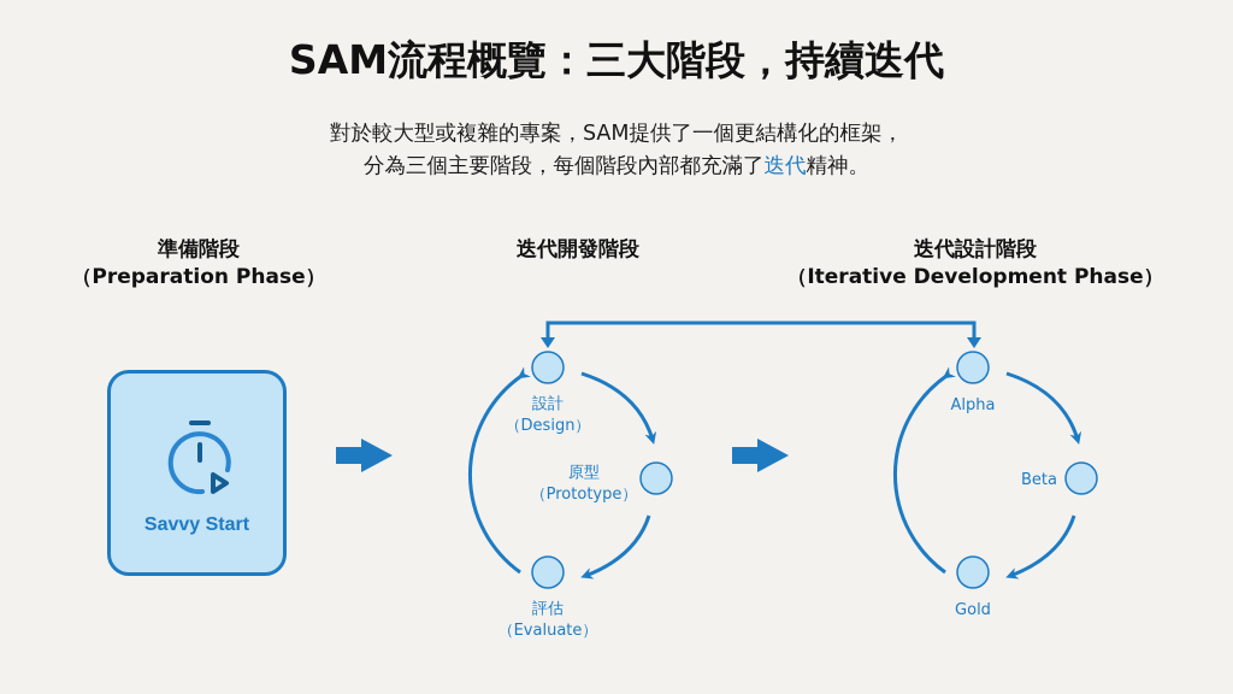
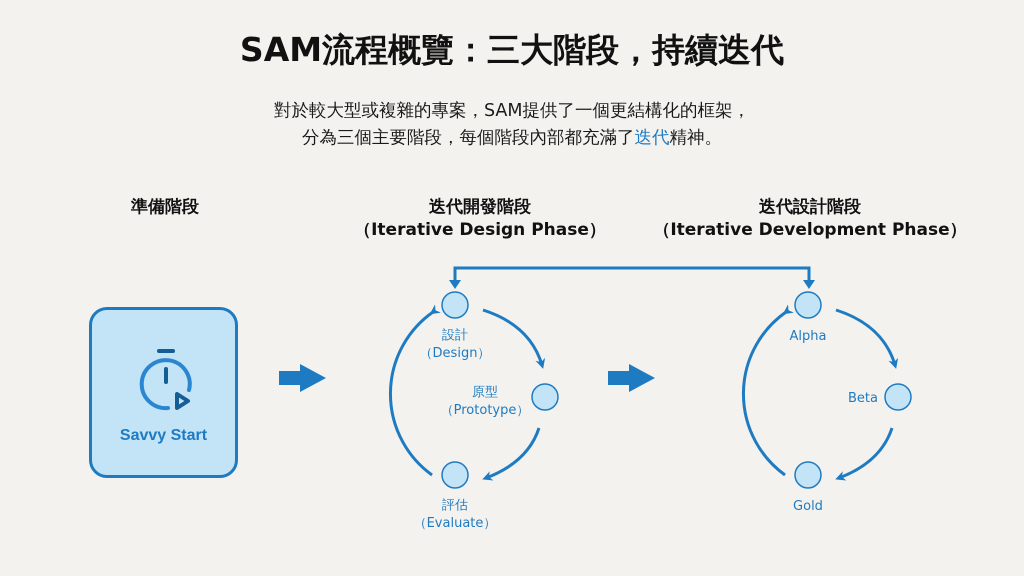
  SAM流程概覽：三大階段，持續迭代
  對於較大型或複雜的專案，SAM提供了一個更結構化的框架，
  分為三個主要階段，每個階段內部都充滿了迭代精神。
  準備階段
- （Preparation Phase）
  迭代開發階段
+ （Iterative Design Phase）
  迭代設計階段
  （Iterative Development Phase）
  Savvy Start
  設計
  （Design）
  原型
  （Prototype）
  評估
  （Evaluate）
  Alpha
  Beta
  Gold
